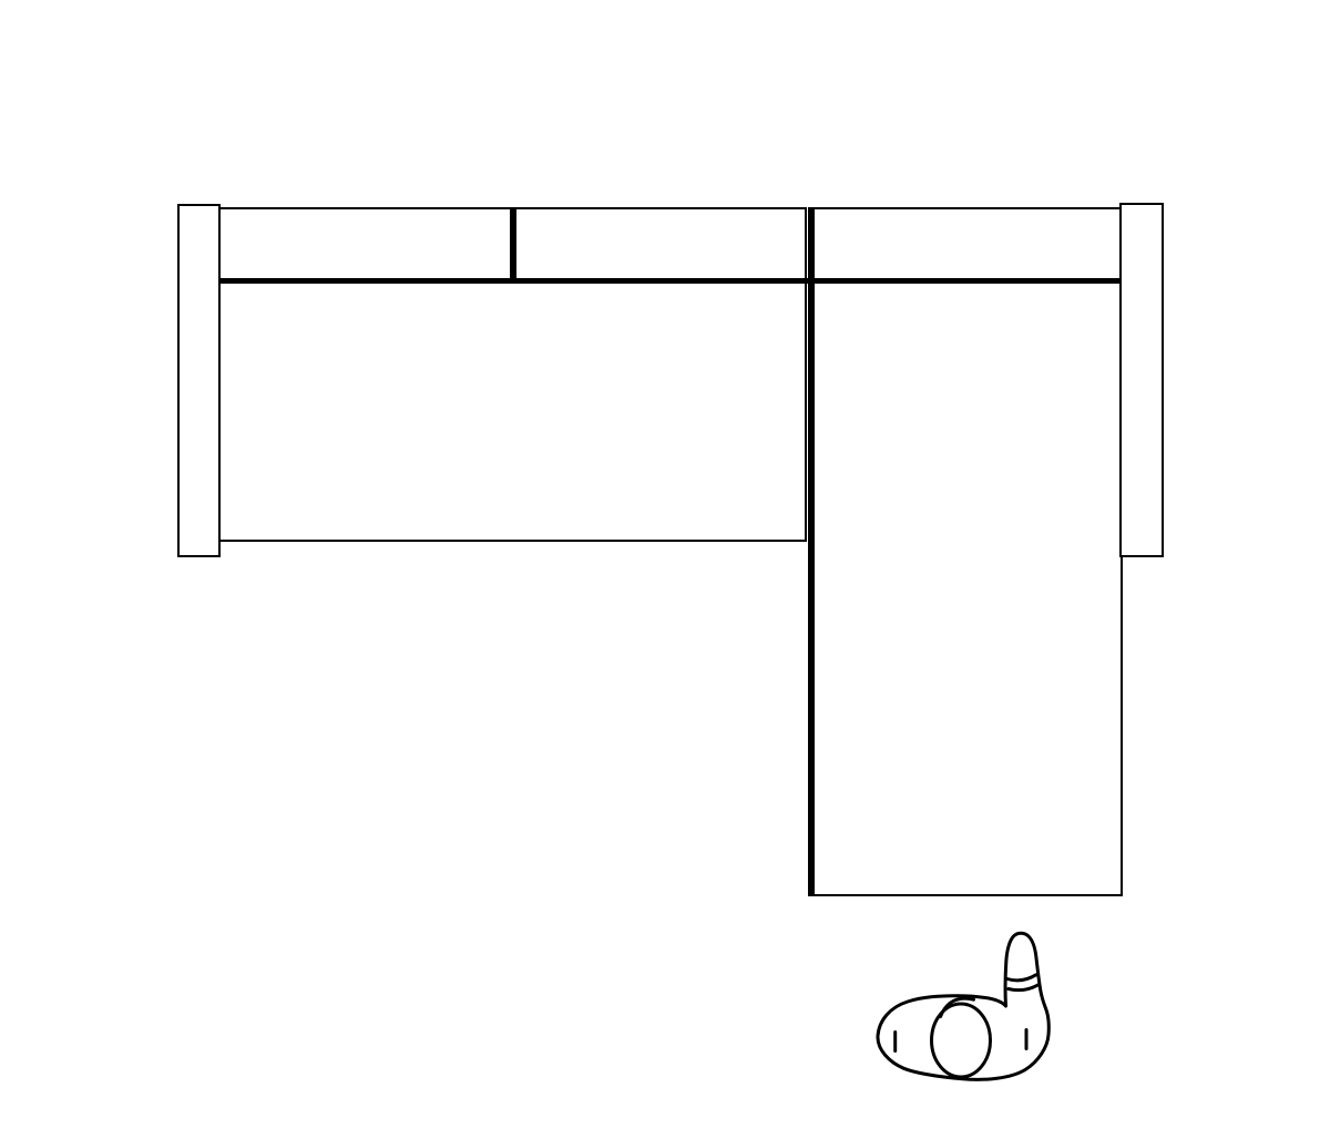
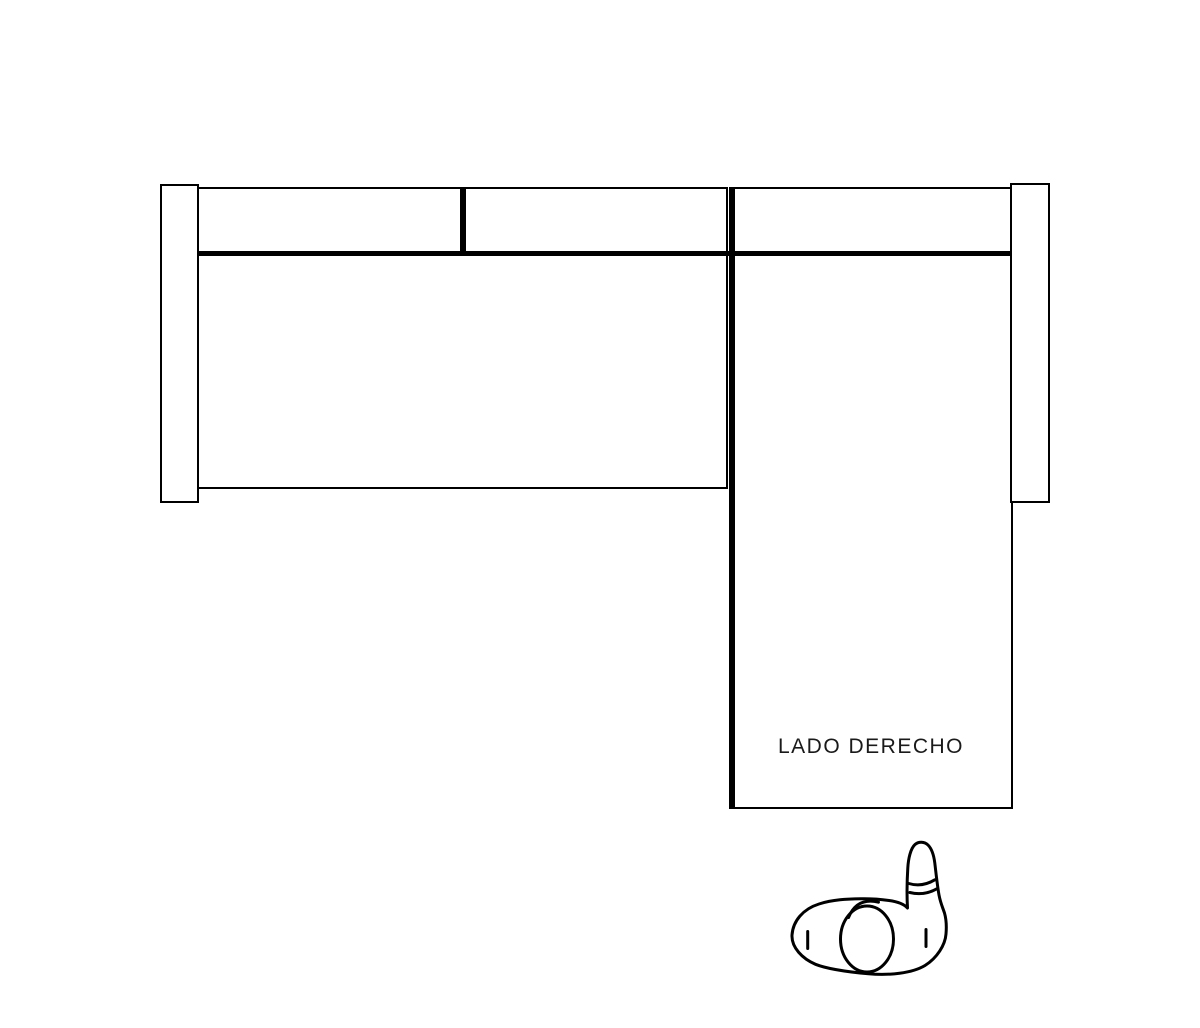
+ LADO DERECHO
